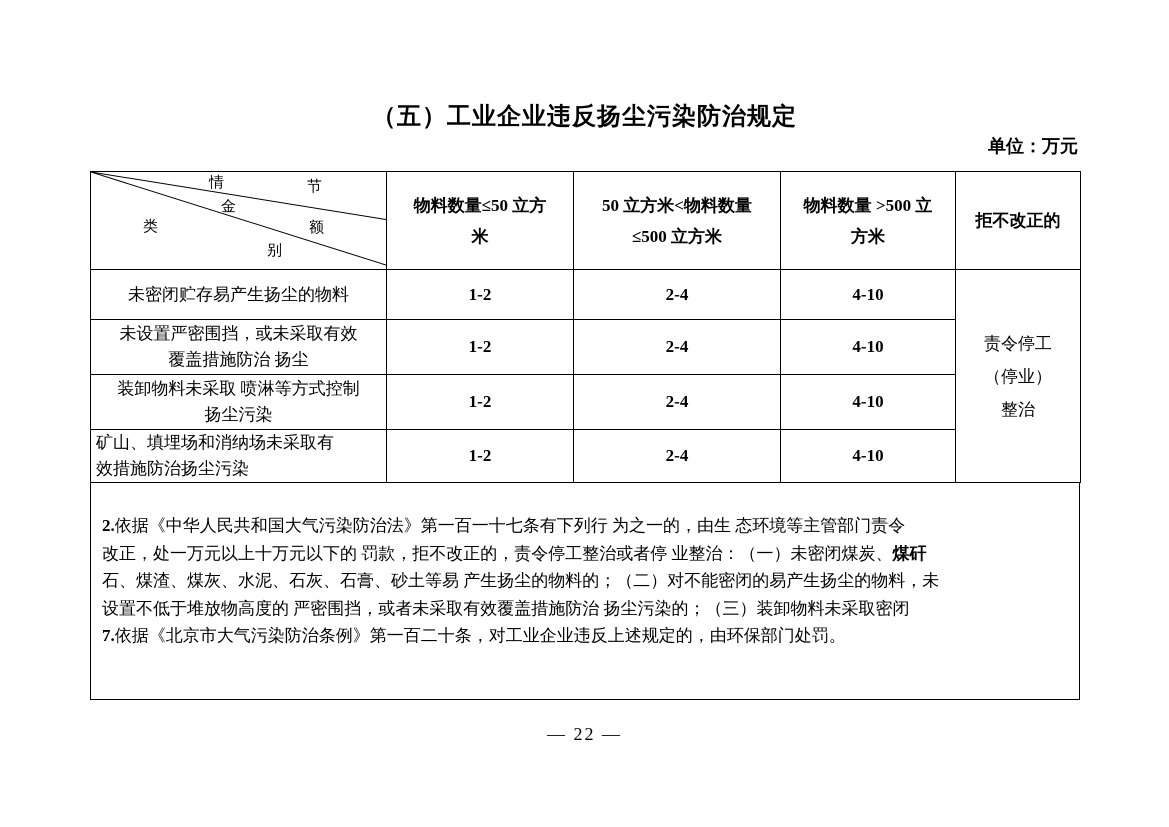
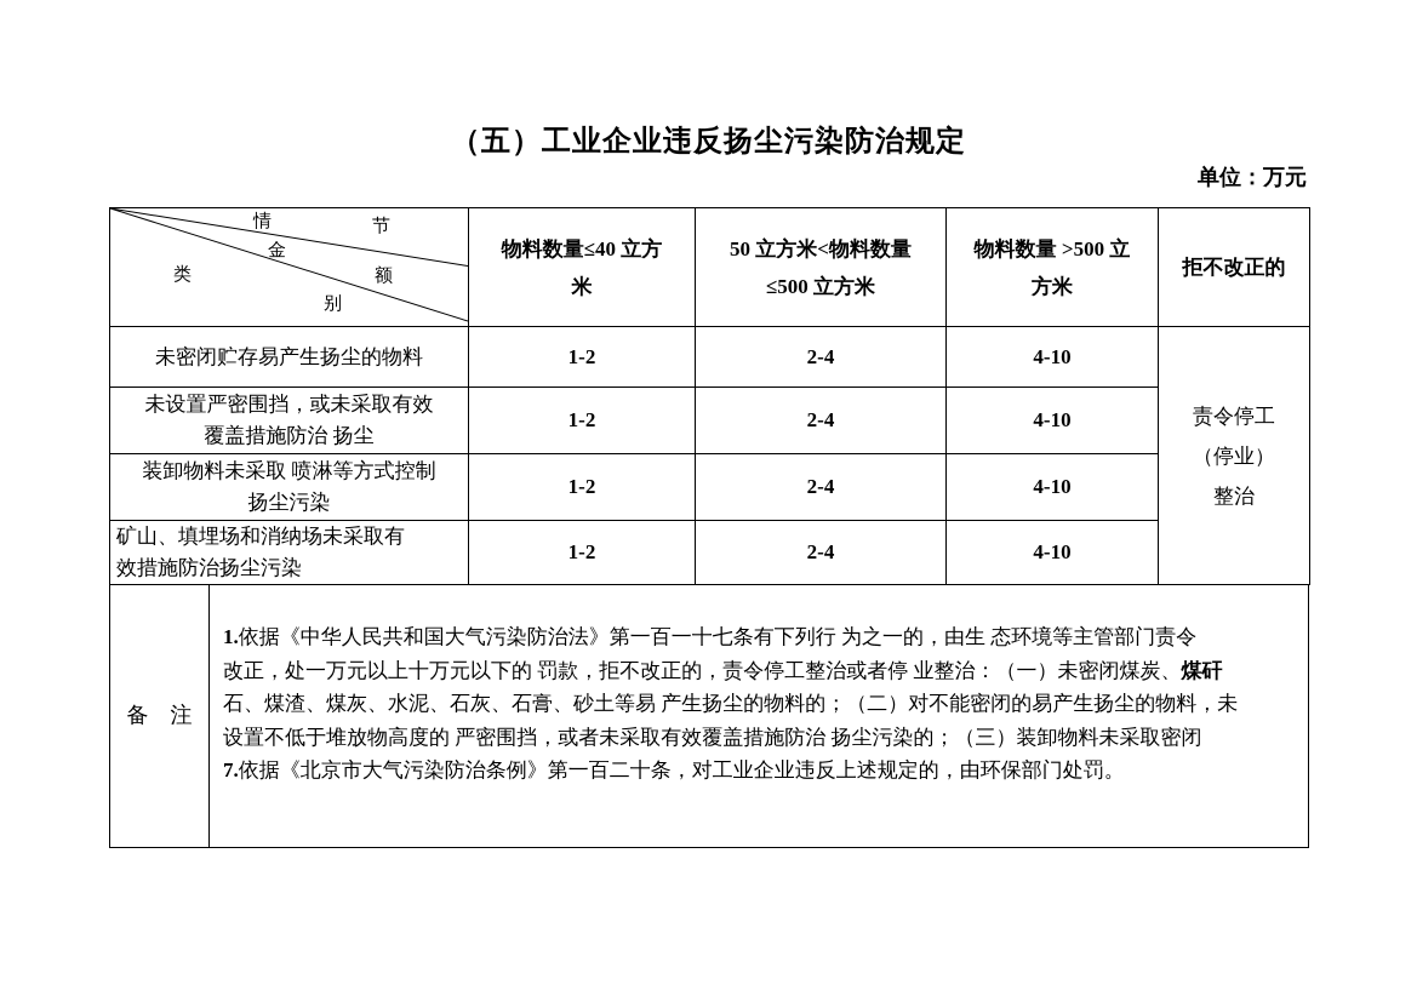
  （五）工业企业违反扬尘污染防治规定
  单位：万元
- 情 节 金 额 类 别	物料数量≤50 立方 米	50 立方米<物料数量 ≤500 立方米	物料数量 >500 立 方米	拒不改正的
+ 情 节 金 额 类 别	物料数量≤40 立方 米	50 立方米<物料数量 ≤500 立方米	物料数量 >500 立 方米	拒不改正的
  未密闭贮存易产生扬尘的物料	1-2	2-4	4-10	责令停工 （停业） 整治
  未设置严密围挡，或未采取有效 覆盖措施防治 扬尘	1-2	2-4	4-10
  装卸物料未采取 喷淋等方式控制 扬尘污染	1-2	2-4	4-10
  矿山、填埋场和消纳场未采取有 效措施防治扬尘污染	1-2	2-4	4-10
+ 备 注
- 2.依据《中华人民共和国大气污染防治法》第一百一十七条有下列行 为之一的，由生 态环境等主管部门责令
+ 1.依据《中华人民共和国大气污染防治法》第一百一十七条有下列行 为之一的，由生 态环境等主管部门责令
  改正，处一万元以上十万元以下的 罚款，拒不改正的，责令停工整治或者停 业整治：（一）未密闭煤炭、煤矸
  石、煤渣、煤灰、水泥、石灰、石膏、砂土等易 产生扬尘的物料的；（二）对不能密闭的易产生扬尘的物料，未
  设置不低于堆放物高度的 严密围挡，或者未采取有效覆盖措施防治 扬尘污染的；（三）装卸物料未采取密闭
  7.依据《北京市大气污染防治条例》第一百二十条，对工业企业违反上述规定的，由环保部门处罚。
- — 22 —
